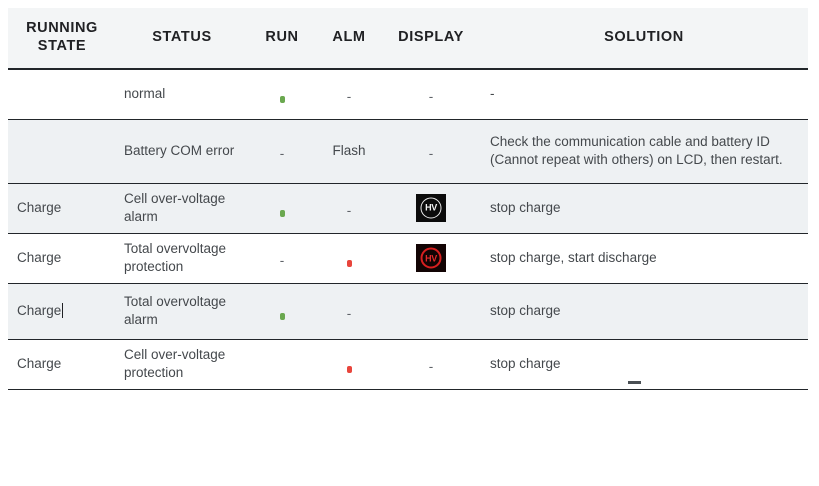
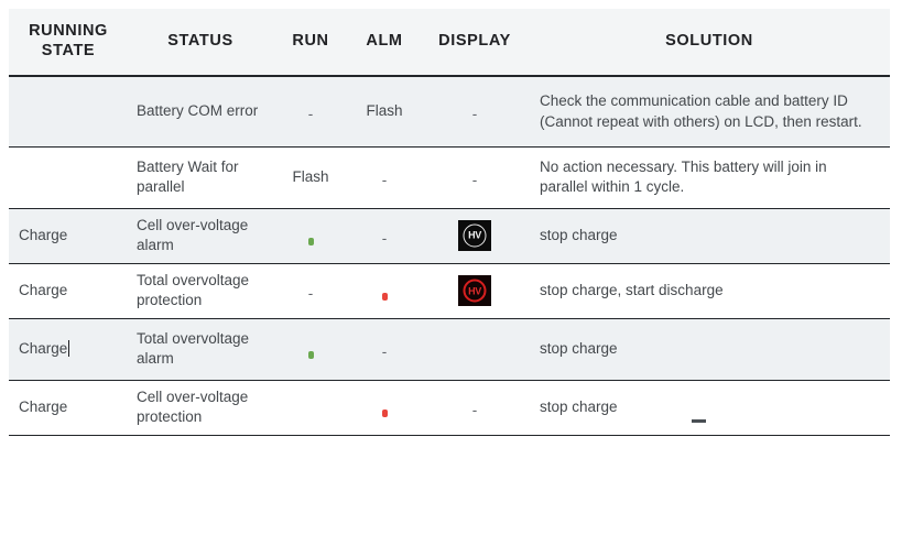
  RUNNING STATE	STATUS	RUN	ALM	DISPLAY	SOLUTION
- 	normal		-	-	-
  	Battery COM error	-	Flash	-	Check the communication cable and battery ID (Cannot repeat with others) on LCD, then restart.
+ 	Battery Wait for parallel	Flash	-	-	No action necessary. This battery will join in parallel within 1 cycle.
  Charge	Cell over-voltage alarm		-	HV	stop charge
  Charge	Total overvoltage protection	-		HV	stop charge, start discharge
  Charge	Total overvoltage alarm		-		stop charge
  Charge	Cell over-voltage protection			-	stop charge
